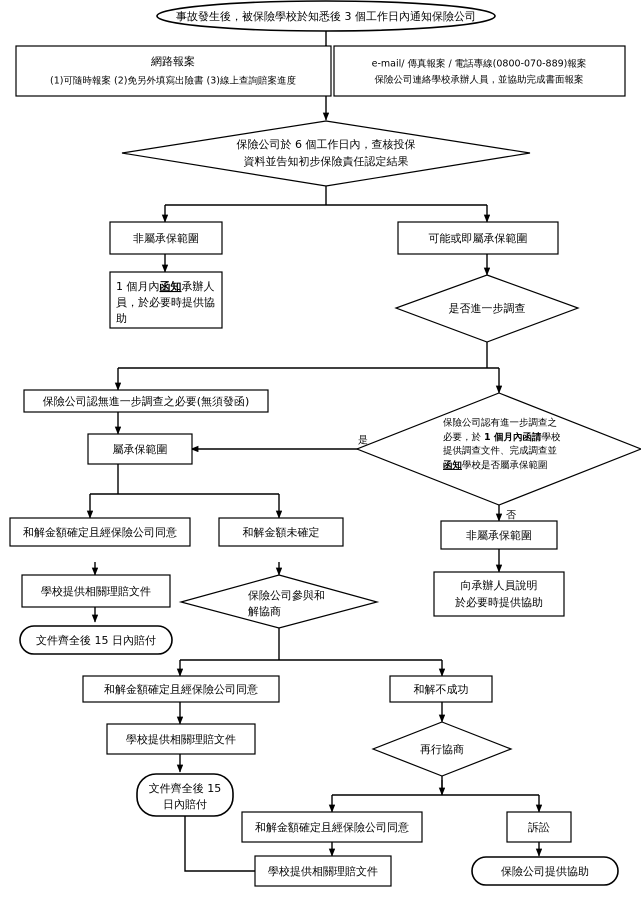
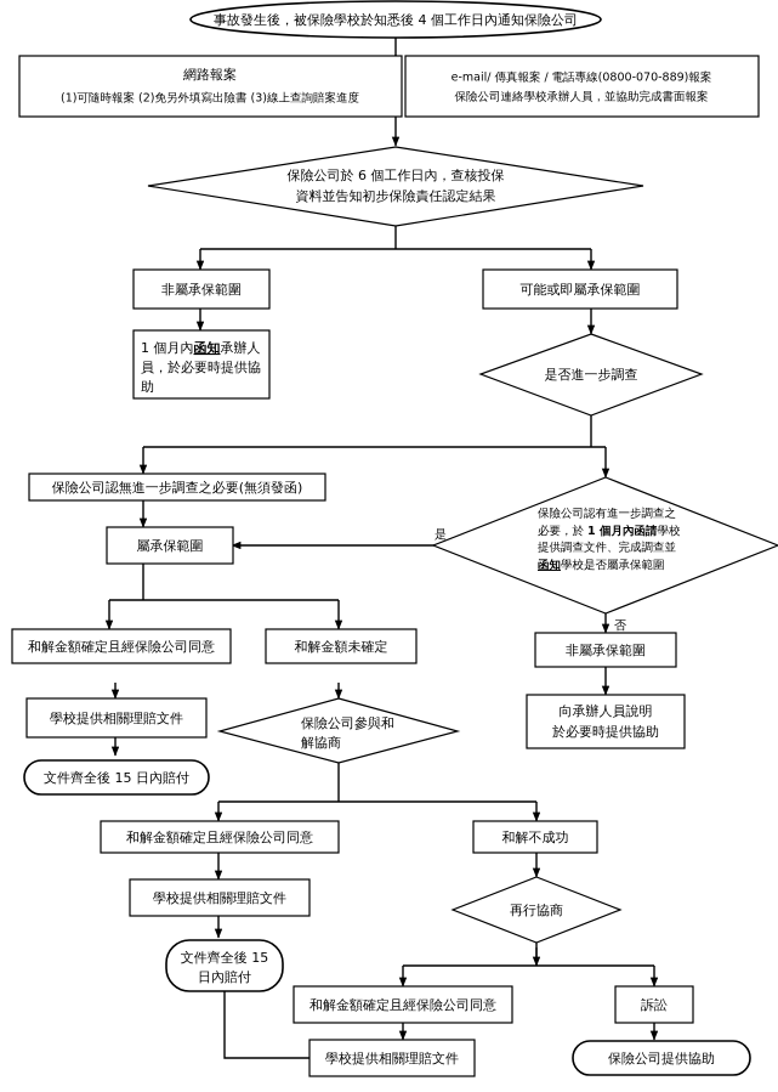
- 事故發生後，被保險學校於知悉後 3 個工作日內通知保險公司
+ 事故發生後，被保險學校於知悉後 4 個工作日內通知保險公司
  網路報案
  (1)可隨時報案 (2)免另外填寫出險書 (3)線上查詢賠案進度
  e-mail/ 傳真報案 / 電話專線(0800-070-889)報案
  保險公司連絡學校承辦人員，並協助完成書面報案
  保險公司於 6 個工作日內，查核投保
  資料並告知初步保險責任認定結果
  非屬承保範圍
  1 個月內函知承辦人
  員，於必要時提供協
  助
  可能或即屬承保範圍
  是否進一步調查
  保險公司認無進一步調查之必要(無須發函)
  保險公司認有進一步調查之
  必要，於 1 個月內函請學校
  提供調查文件、完成調查並
  函知學校是否屬承保範圍
  是
  否
  屬承保範圍
  非屬承保範圍
  向承辦人員說明
  於必要時提供協助
  和解金額確定且經保險公司同意
  和解金額未確定
  學校提供相關理賠文件
  文件齊全後 15 日內賠付
  保險公司參與和
  解協商
  和解金額確定且經保險公司同意
  學校提供相關理賠文件
  文件齊全後 15
  日內賠付
  和解不成功
  再行協商
  和解金額確定且經保險公司同意
  學校提供相關理賠文件
  訴訟
  保險公司提供協助
